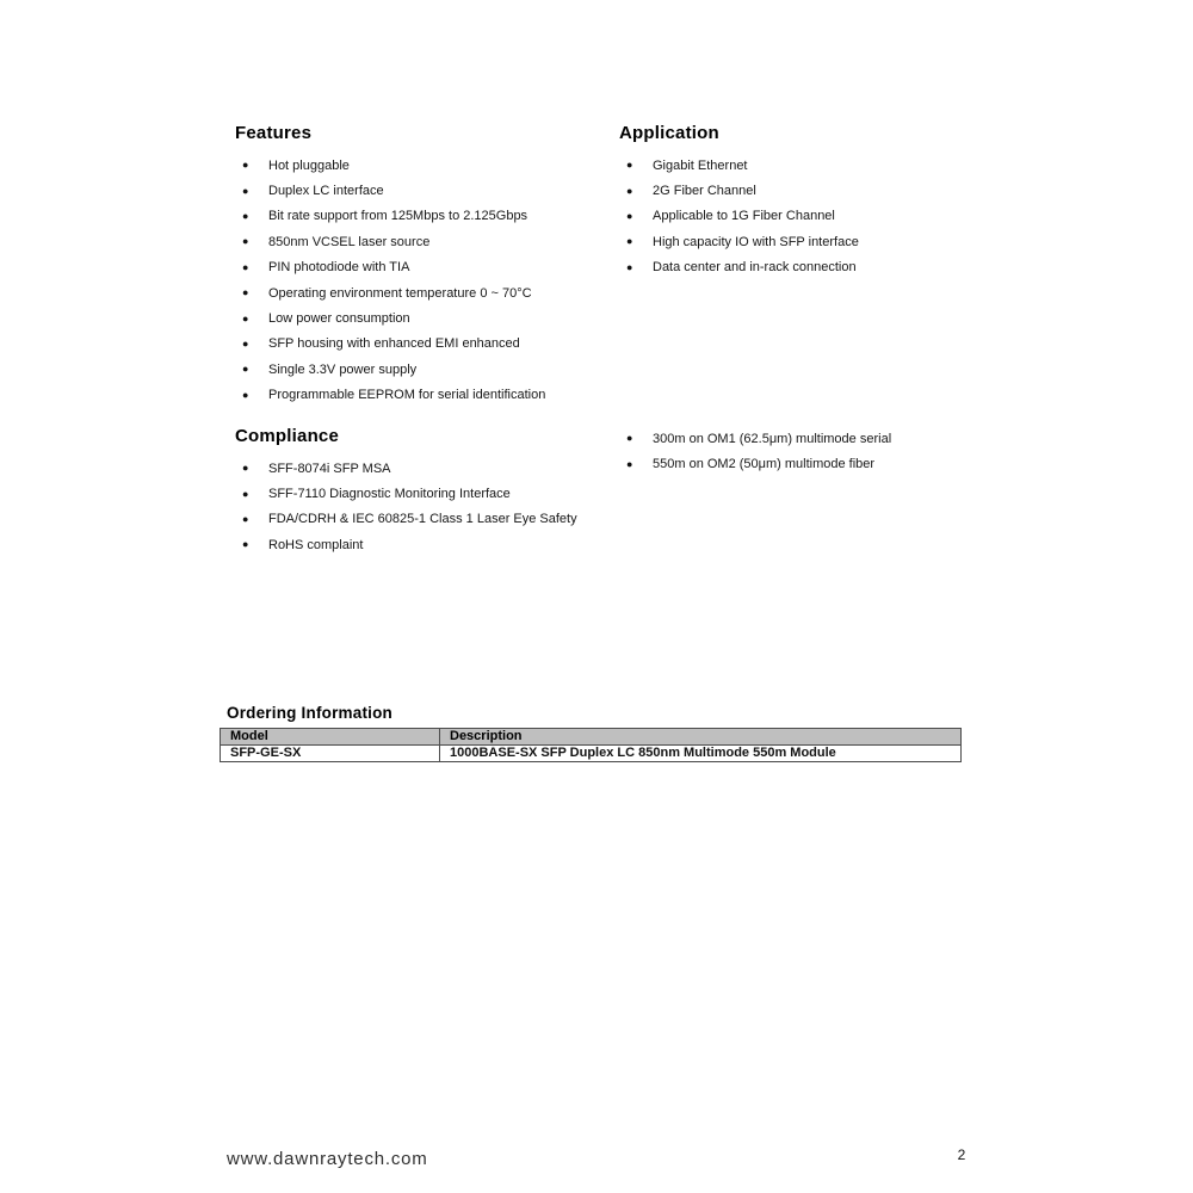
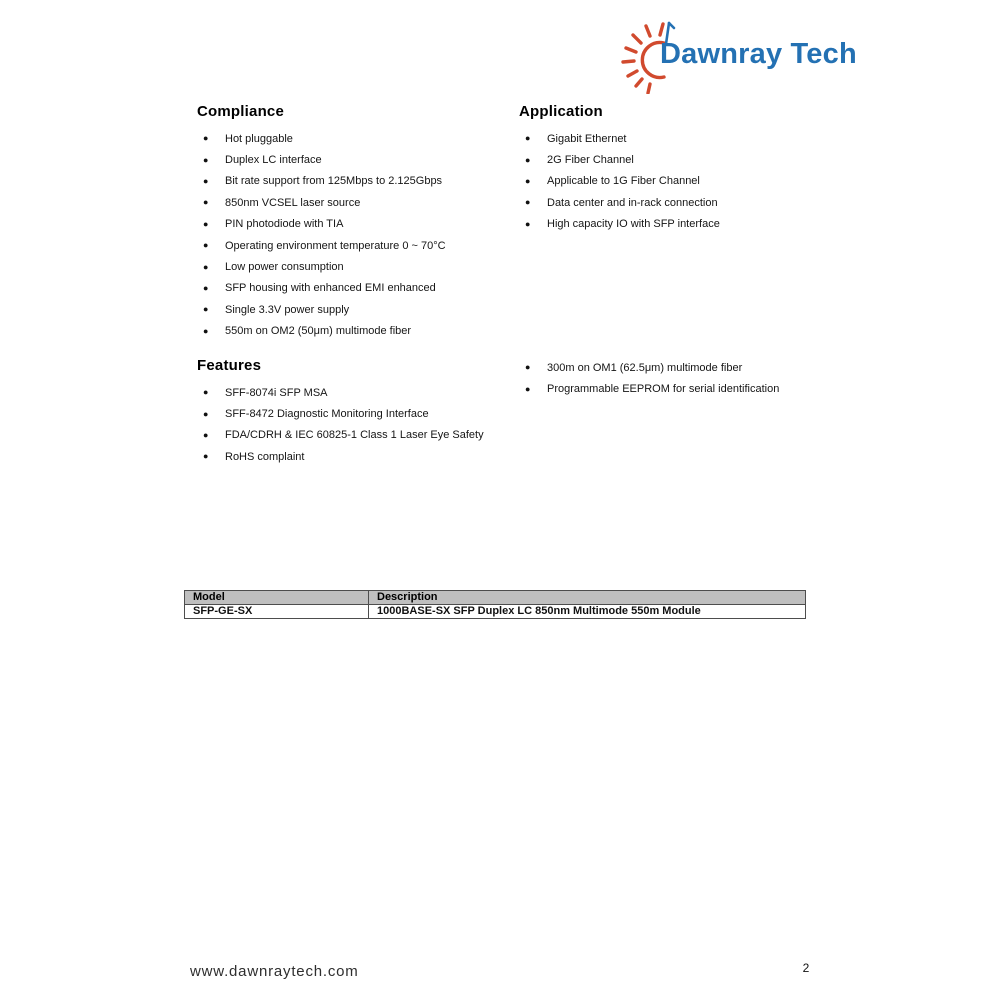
+ Dawnray Tech
- Features
+ Compliance
  ●
  Hot pluggable
  ●
  Duplex LC interface
  ●
  Bit rate support from 125Mbps to 2.125Gbps
  ●
  850nm VCSEL laser source
  ●
  PIN photodiode with TIA
  ●
  Operating environment temperature 0 ~ 70°C
  ●
  Low power consumption
  ●
  SFP housing with enhanced EMI enhanced
  ●
  Single 3.3V power supply
  ●
- Programmable EEPROM for serial identification
+ 550m on OM2 (50μm) multimode fiber
  Application
  ●
  Gigabit Ethernet
  ●
  2G Fiber Channel
  ●
  Applicable to 1G Fiber Channel
  ●
- High capacity IO with SFP interface
+ Data center and in-rack connection
  ●
- Data center and in-rack connection
+ High capacity IO with SFP interface
- Compliance
+ Features
  ●
  SFF-8074i SFP MSA
  ●
- SFF-7110 Diagnostic Monitoring Interface
+ SFF-8472 Diagnostic Monitoring Interface
  ●
  FDA/CDRH & IEC 60825-1 Class 1 Laser Eye Safety
  ●
  RoHS complaint
  ●
- 300m on OM1 (62.5μm) multimode serial
+ 300m on OM1 (62.5μm) multimode fiber
  ●
- 550m on OM2 (50μm) multimode fiber
+ Programmable EEPROM for serial identification
- Ordering Information
  Model	Description
  SFP-GE-SX	1000BASE-SX SFP Duplex LC 850nm Multimode 550m Module
  www.dawnraytech.com
  2
